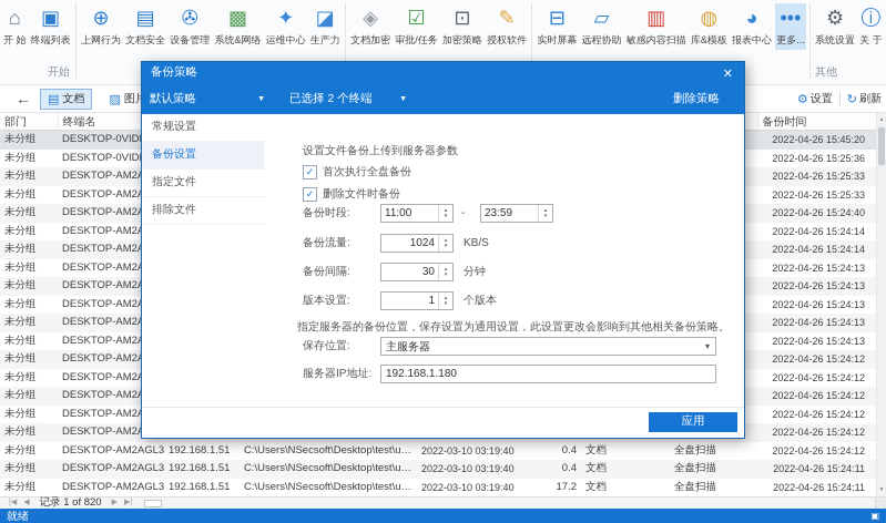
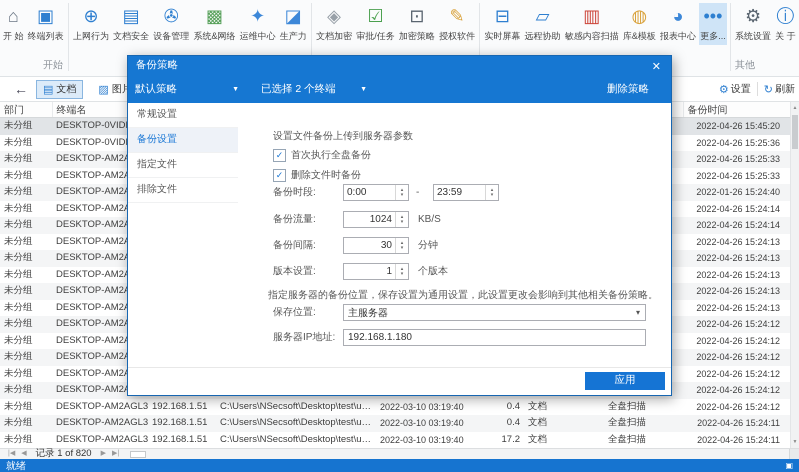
  ⌂
  开 始
  ▣
  终端列表
  ⊕
  上网行为
  ▤
  文档安全
  ✇
  设备管理
  ▩
  系统&网络
  ✦
  运维中心
  ◪
  生产力
  ◈
  文档加密
  ☑
  审批/任务
  ⊡
  加密策略
  ✎
  授权软件
  ⊟
  实时屏幕
  ▱
  远程协助
  ▥
  敏感内容扫描
  ◍
  库&模板
  ◕
  报表中心
  •••
  更多...
  ⚙
  系统设置
  ⓘ
  关 于
  开始
  其他
  ←
  ▤
  文档
  ▨
  ⚙
  设置
  ↻
  刷新
  部门	终端名							备份时间
  未分组	DESKTOP-0VID							2022-04-26 15:45:20
  未分组	DESKTOP-0VID							2022-04-26 15:25:36
  未分组	DESKTOP-AM2							2022-04-26 15:25:33
  未分组	DESKTOP-AM2							2022-04-26 15:25:33
- 未分组	DESKTOP-AM2							2022-04-26 15:24:40
+ 未分组	DESKTOP-AM2							2022-01-26 15:24:40
  未分组	DESKTOP-AM2							2022-04-26 15:24:14
  未分组	DESKTOP-AM2							2022-04-26 15:24:14
  未分组	DESKTOP-AM2							2022-04-26 15:24:13
  未分组	DESKTOP-AM2							2022-04-26 15:24:13
  未分组	DESKTOP-AM2							2022-04-26 15:24:13
  未分组	DESKTOP-AM2							2022-04-26 15:24:13
  未分组	DESKTOP-AM2							2022-04-26 15:24:13
  未分组	DESKTOP-AM2							2022-04-26 15:24:12
  未分组	DESKTOP-AM2							2022-04-26 15:24:12
  未分组	DESKTOP-AM2							2022-04-26 15:24:12
  未分组	DESKTOP-AM2							2022-04-26 15:24:12
  未分组	DESKTOP-AM2							2022-04-26 15:24:12
  未分组	DESKTOP-AM2AGL3	192.168.1.51	C:\Users\NSecsoft\Desktop\test\unity	2022-03-10 03:19:40	0.4	文档	全盘扫描	2022-04-26 15:24:12
  未分组	DESKTOP-AM2AGL3	192.168.1.51	C:\Users\NSecsoft\Desktop\test\unity	2022-03-10 03:19:40	0.4	文档	全盘扫描	2022-04-26 15:24:11
  未分组	DESKTOP-AM2AGL3	192.168.1.51	C:\Users\NSecsoft\Desktop\test\unity	2022-03-10 03:19:40	17.2	文档	全盘扫描	2022-04-26 15:24:11
  记录 1 of 820
  就绪
  ▣
  备份策略
  ✕
  默认策略
  已选择 2 个终端
  删除策略
  常规设置
  备份设置
  指定文件
  排除文件
  设置文件备份上传到服务器参数
  ✓
  首次执行全盘备份
  ✓
  删除文件时备份
  备份时段:
- 11:00
+ 0:00
  -
  23:59
  备份流量:
  1024
  KB/S
  备份间隔:
  30
  分钟
  版本设置:
  1
  个版本
  指定服务器的备份位置，保存设置为通用设置，此设置更改会影响到其他相关备份策略。
  保存位置:
  主服务器
  ▾
  服务器IP地址:
  192.168.1.180
  应用
